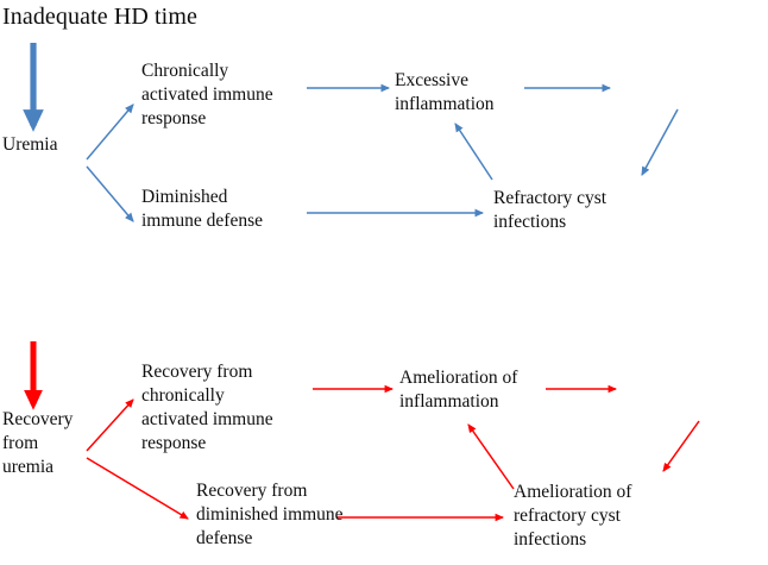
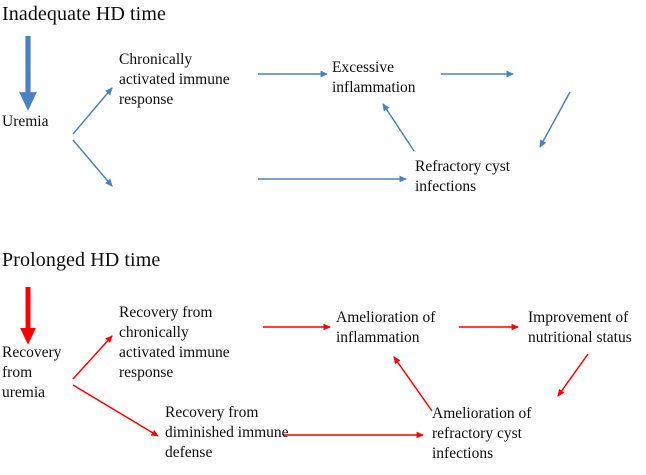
  Inadequate HD time
  Uremia
  Chronically
  activated immune
  response
- Diminished
- immune defense
  Excessive
  inflammation
  Refractory cyst
  infections
+ Prolonged HD time
  Recovery
  from
  uremia
  Recovery from
  chronically
  activated immune
  response
  Recovery from
  diminished immune
  defense
  Amelioration of
  inflammation
+ Improvement of
+ nutritional status
  Amelioration of
  refractory cyst
  infections
